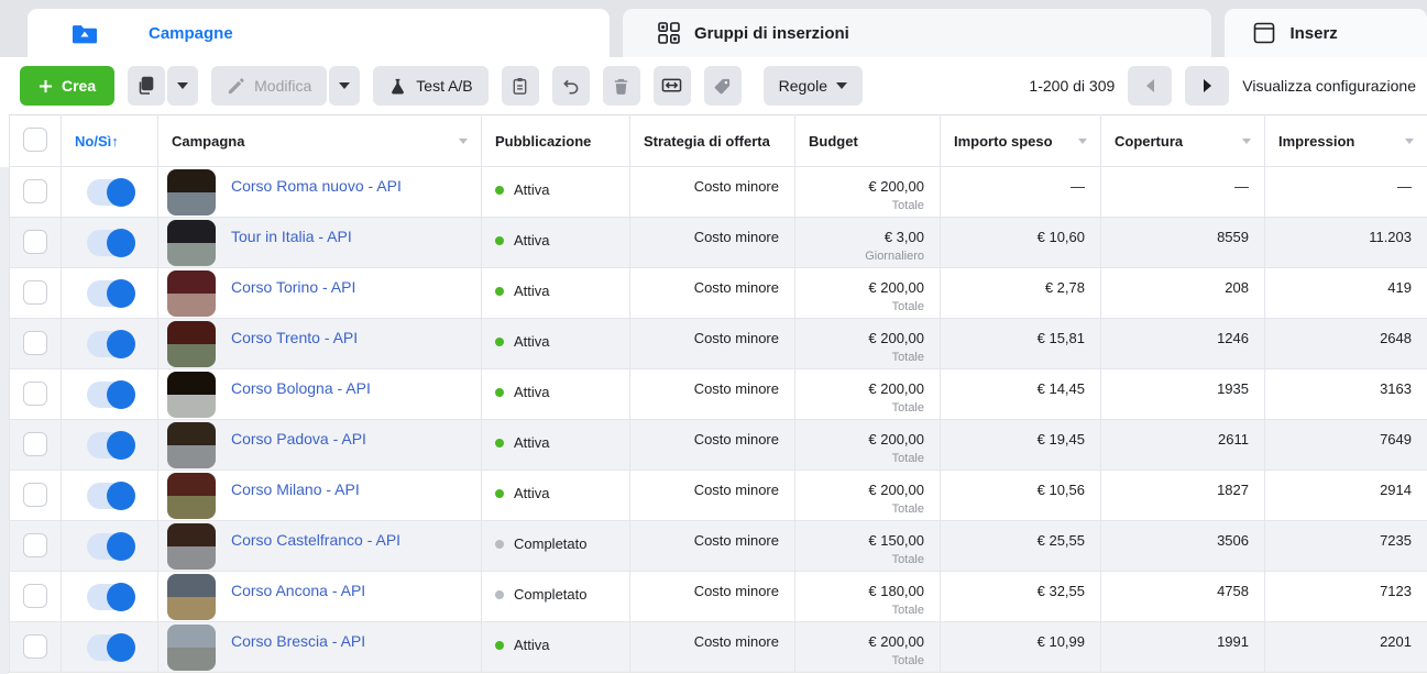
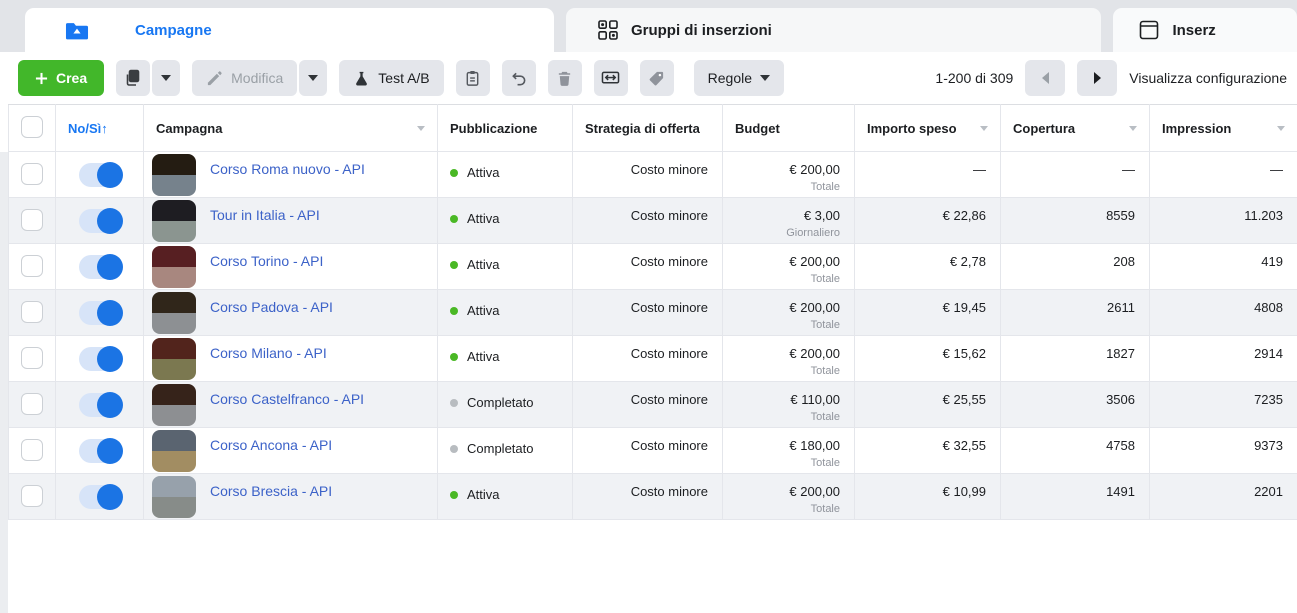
  Campagne
  Gruppi di inserzioni
  Inserz
  Crea
  Modifica
  Test A/B
  Regole
  1-200 di 309
  Visualizza configurazione
  	No/Sì↑	Campagna	Pubblicazione	Strategia di offerta	Budget	Importo speso	Copertura	Impression
  		Corso Roma nuovo - API	Attiva	Costo minore	€ 200,00Totale	—	—	—
- 		Tour in Italia - API	Attiva	Costo minore	€ 3,00Giornaliero	€ 10,60	8559	11.203
+ 		Tour in Italia - API	Attiva	Costo minore	€ 3,00Giornaliero	€ 22,86	8559	11.203
  		Corso Torino - API	Attiva	Costo minore	€ 200,00Totale	€ 2,78	208	419
- 		Corso Trento - API	Attiva	Costo minore	€ 200,00Totale	€ 15,81	1246	2648
- 		Corso Bologna - API	Attiva	Costo minore	€ 200,00Totale	€ 14,45	1935	3163
- 		Corso Padova - API	Attiva	Costo minore	€ 200,00Totale	€ 19,45	2611	7649
+ 		Corso Padova - API	Attiva	Costo minore	€ 200,00Totale	€ 19,45	2611	4808
- 		Corso Milano - API	Attiva	Costo minore	€ 200,00Totale	€ 10,56	1827	2914
+ 		Corso Milano - API	Attiva	Costo minore	€ 200,00Totale	€ 15,62	1827	2914
- 		Corso Castelfranco - API	Completato	Costo minore	€ 150,00Totale	€ 25,55	3506	7235
+ 		Corso Castelfranco - API	Completato	Costo minore	€ 110,00Totale	€ 25,55	3506	7235
- 		Corso Ancona - API	Completato	Costo minore	€ 180,00Totale	€ 32,55	4758	7123
+ 		Corso Ancona - API	Completato	Costo minore	€ 180,00Totale	€ 32,55	4758	9373
- 		Corso Brescia - API	Attiva	Costo minore	€ 200,00Totale	€ 10,99	1991	2201
+ 		Corso Brescia - API	Attiva	Costo minore	€ 200,00Totale	€ 10,99	1491	2201
